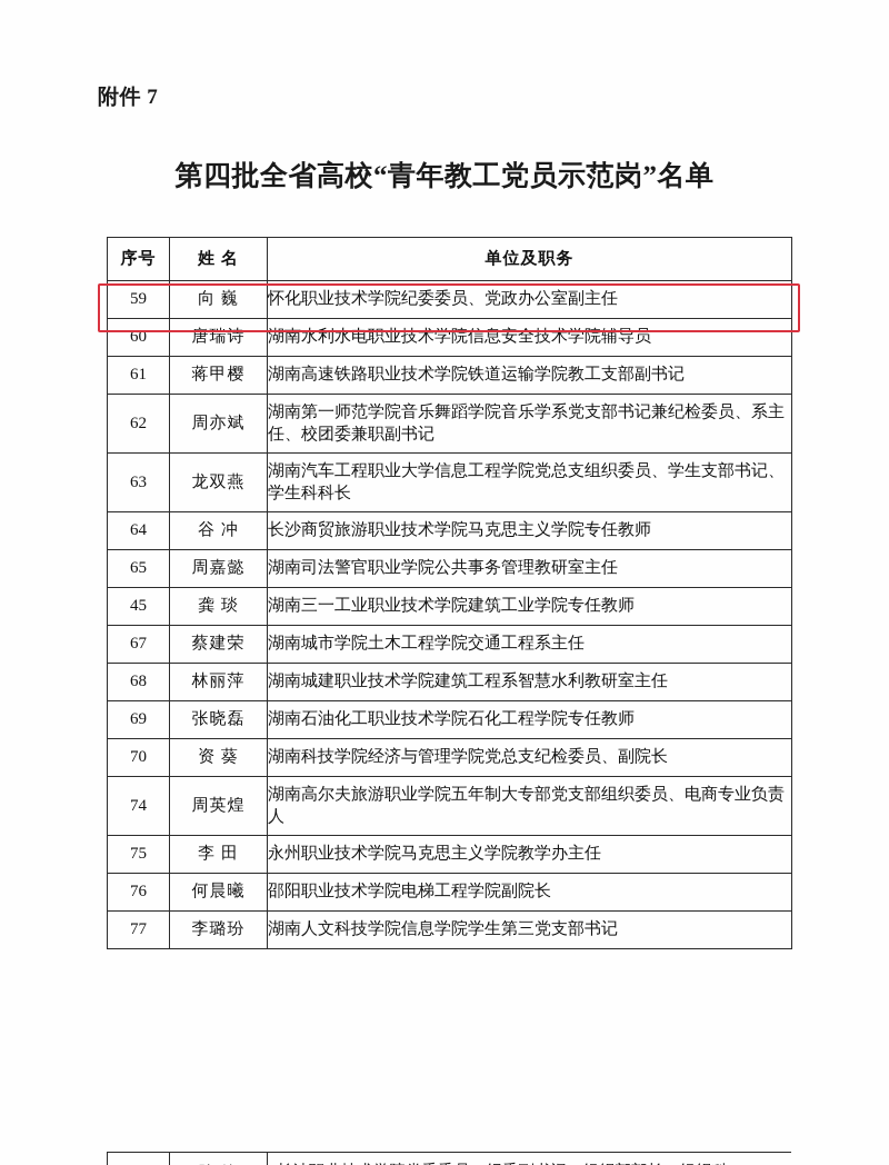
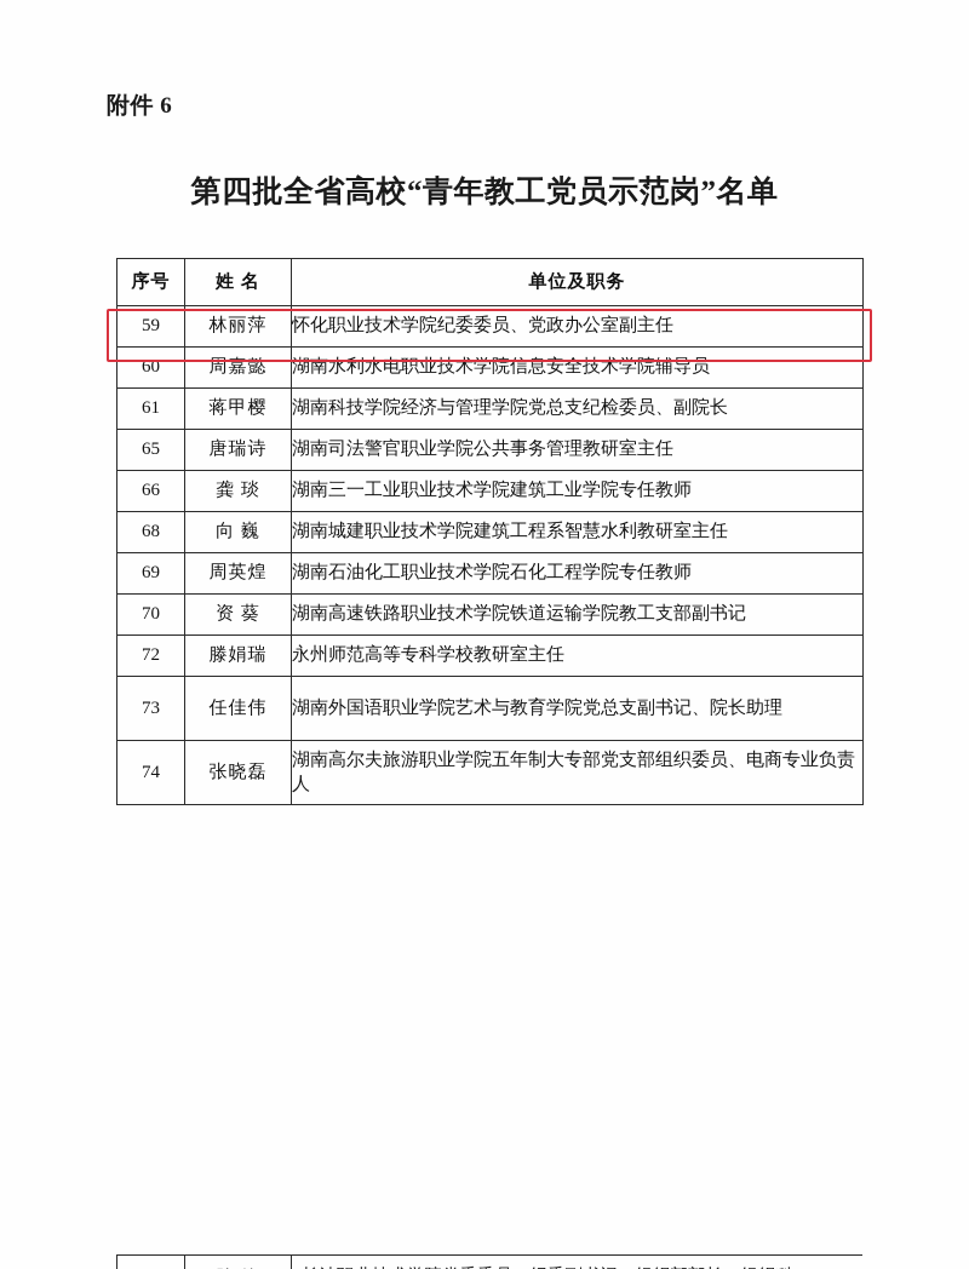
- 附件 7
+ 附件 6
  第四批全省高校“青年教工党员示范岗”名单
  序号	姓 名	单位及职务
- 59	向 巍	怀化职业技术学院纪委委员、党政办公室副主任
+ 59	林丽萍	怀化职业技术学院纪委委员、党政办公室副主任
- 60	唐瑞诗	湖南水利水电职业技术学院信息安全技术学院辅导员
+ 60	周嘉懿	湖南水利水电职业技术学院信息安全技术学院辅导员
- 61	蒋甲樱	湖南高速铁路职业技术学院铁道运输学院教工支部副书记
+ 61	蒋甲樱	湖南科技学院经济与管理学院党总支纪检委员、副院长
- 62	周亦斌	湖南第一师范学院音乐舞蹈学院音乐学系党支部书记兼纪检委员、系主任、校团委兼职副书记
- 63	龙双燕	湖南汽车工程职业大学信息工程学院党总支组织委员、学生支部书记、学生科科长
- 64	谷 冲	长沙商贸旅游职业技术学院马克思主义学院专任教师
- 65	周嘉懿	湖南司法警官职业学院公共事务管理教研室主任
+ 65	唐瑞诗	湖南司法警官职业学院公共事务管理教研室主任
- 45	龚 琰	湖南三一工业职业技术学院建筑工业学院专任教师
+ 66	龚 琰	湖南三一工业职业技术学院建筑工业学院专任教师
- 67	蔡建荣	湖南城市学院土木工程学院交通工程系主任
- 68	林丽萍	湖南城建职业技术学院建筑工程系智慧水利教研室主任
+ 68	向 巍	湖南城建职业技术学院建筑工程系智慧水利教研室主任
- 69	张晓磊	湖南石油化工职业技术学院石化工程学院专任教师
+ 69	周英煌	湖南石油化工职业技术学院石化工程学院专任教师
- 70	资 葵	湖南科技学院经济与管理学院党总支纪检委员、副院长
+ 70	资 葵	湖南高速铁路职业技术学院铁道运输学院教工支部副书记
+ 72	滕娟瑞	永州师范高等专科学校教研室主任
+ 73	任佳伟	湖南外国语职业学院艺术与教育学院党总支副书记、院长助理
- 74	周英煌	湖南高尔夫旅游职业学院五年制大专部党支部组织委员、电商专业负责人
+ 74	张晓磊	湖南高尔夫旅游职业学院五年制大专部党支部组织委员、电商专业负责人
- 75	李 田	永州职业技术学院马克思主义学院教学办主任
- 76	何晨曦	邵阳职业技术学院电梯工程学院副院长
- 77	李璐玢	湖南人文科技学院信息学院学生第三党支部书记
